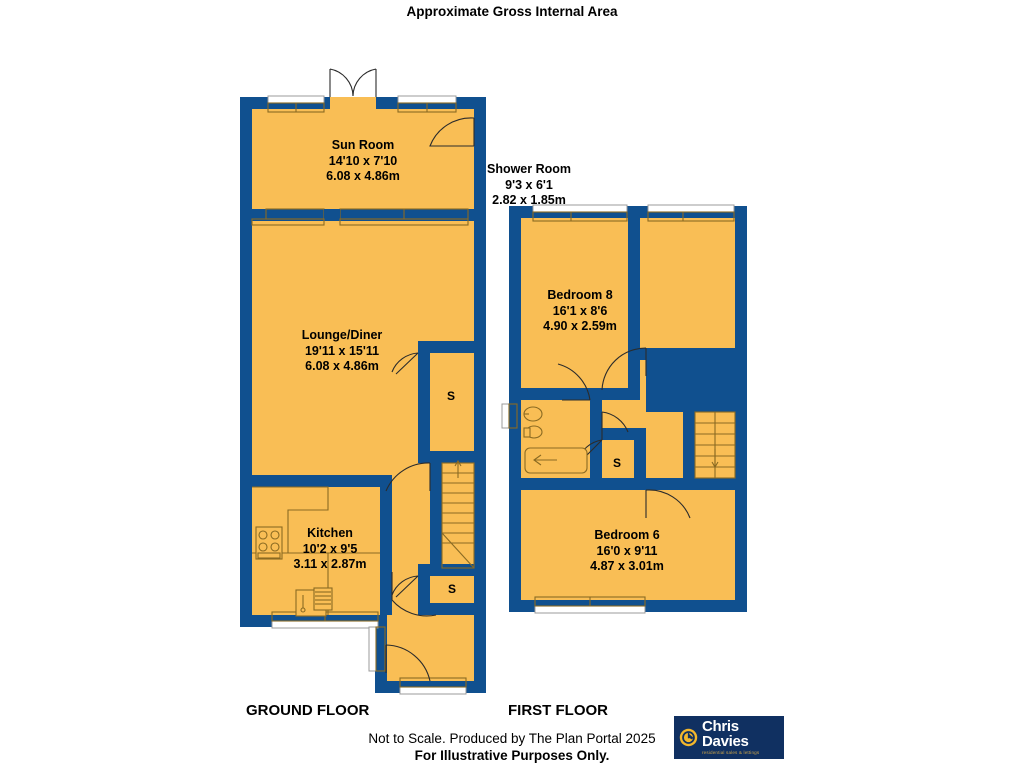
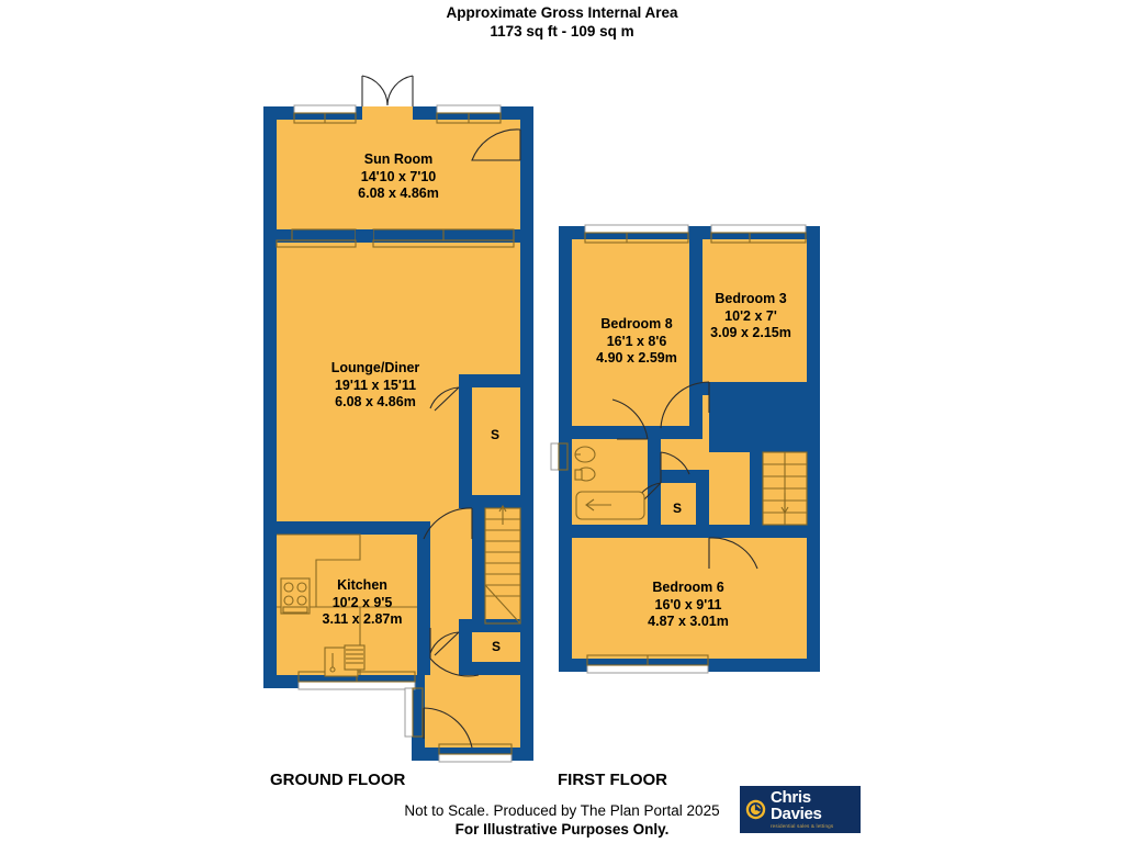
  Approximate Gross Internal Area
+ 1173 sq ft - 109 sq m
  Sun Room
  14'10 x 7'10
  6.08 x 4.86m
  Lounge/Diner
  19'11 x 15'11
  6.08 x 4.86m
  Kitchen
  10'2 x 9'5
  3.11 x 2.87m
  S
  S
- Shower Room
- 9'3 x 6'1
- 2.82 x 1.85m
  Bedroom 8
  16'1 x 8'6
  4.90 x 2.59m
+ Bedroom 3
+ 10'2 x 7'
+ 3.09 x 2.15m
  Bedroom 6
  16'0 x 9'11
  4.87 x 3.01m
  S
  GROUND FLOOR
  FIRST FLOOR
  Not to Scale. Produced by The Plan Portal 2025
  For Illustrative Purposes Only.
  Chris Davies
